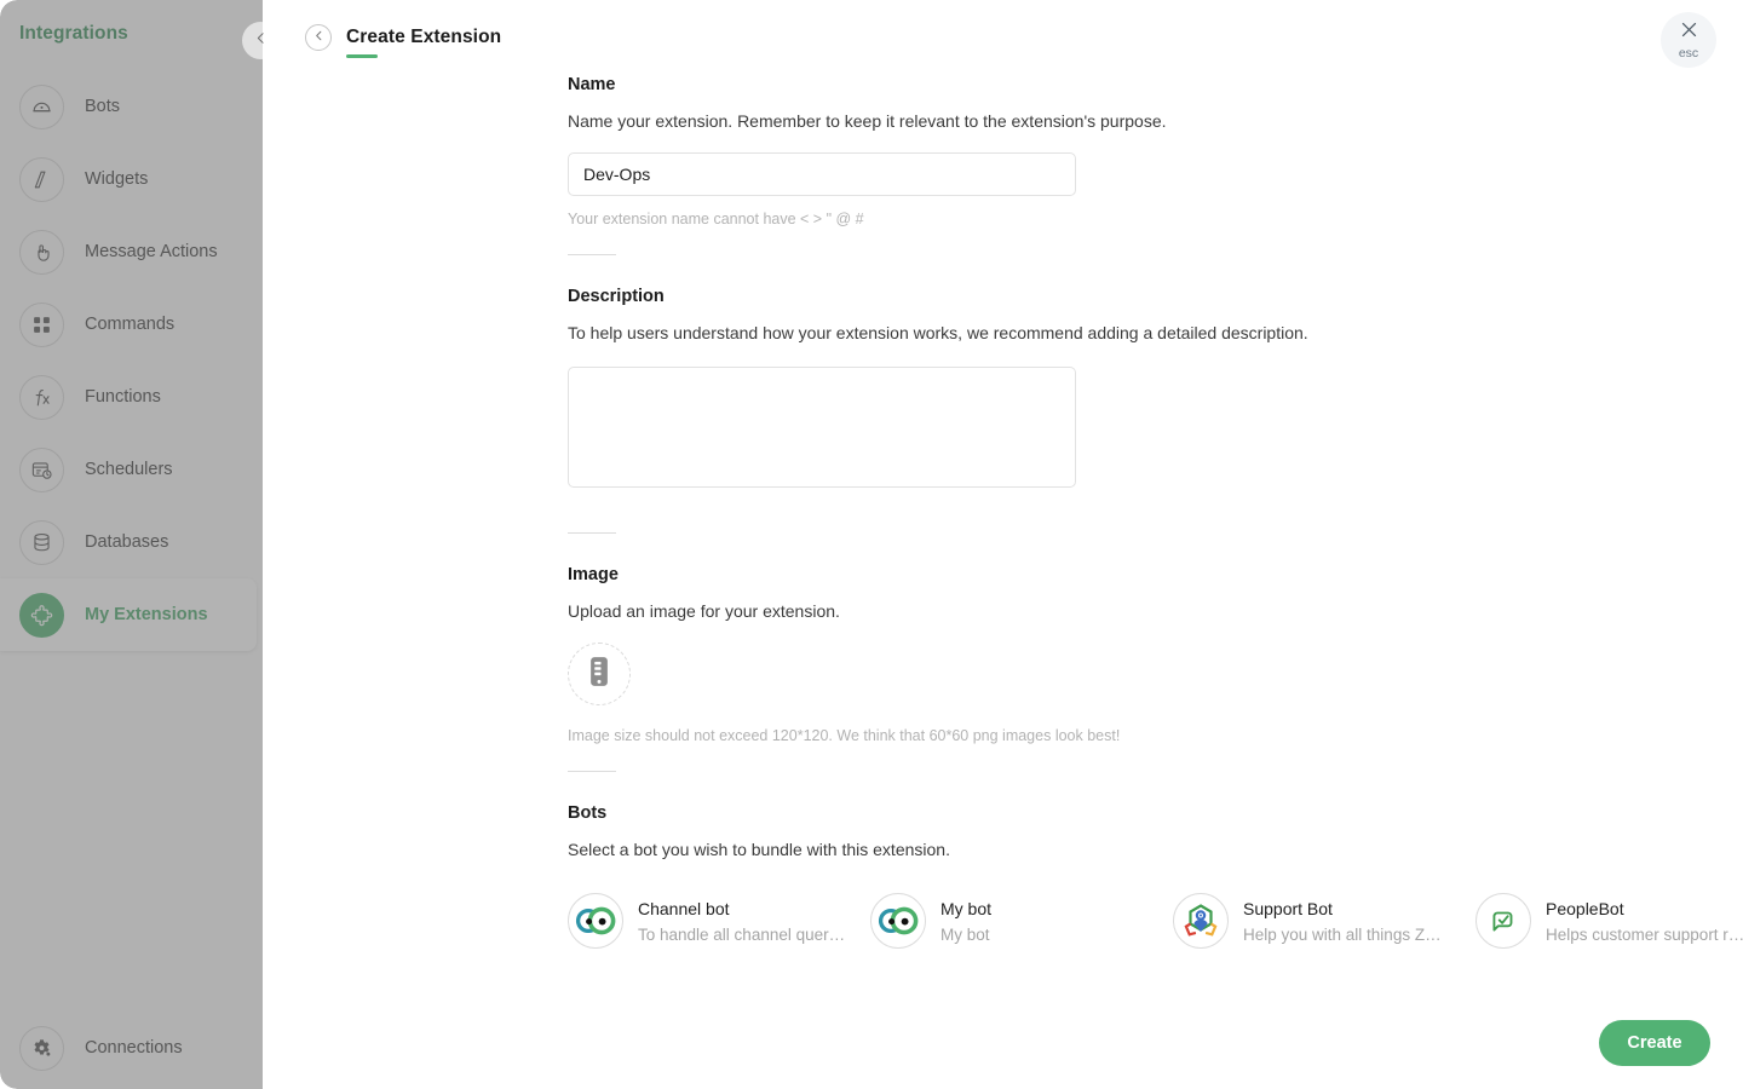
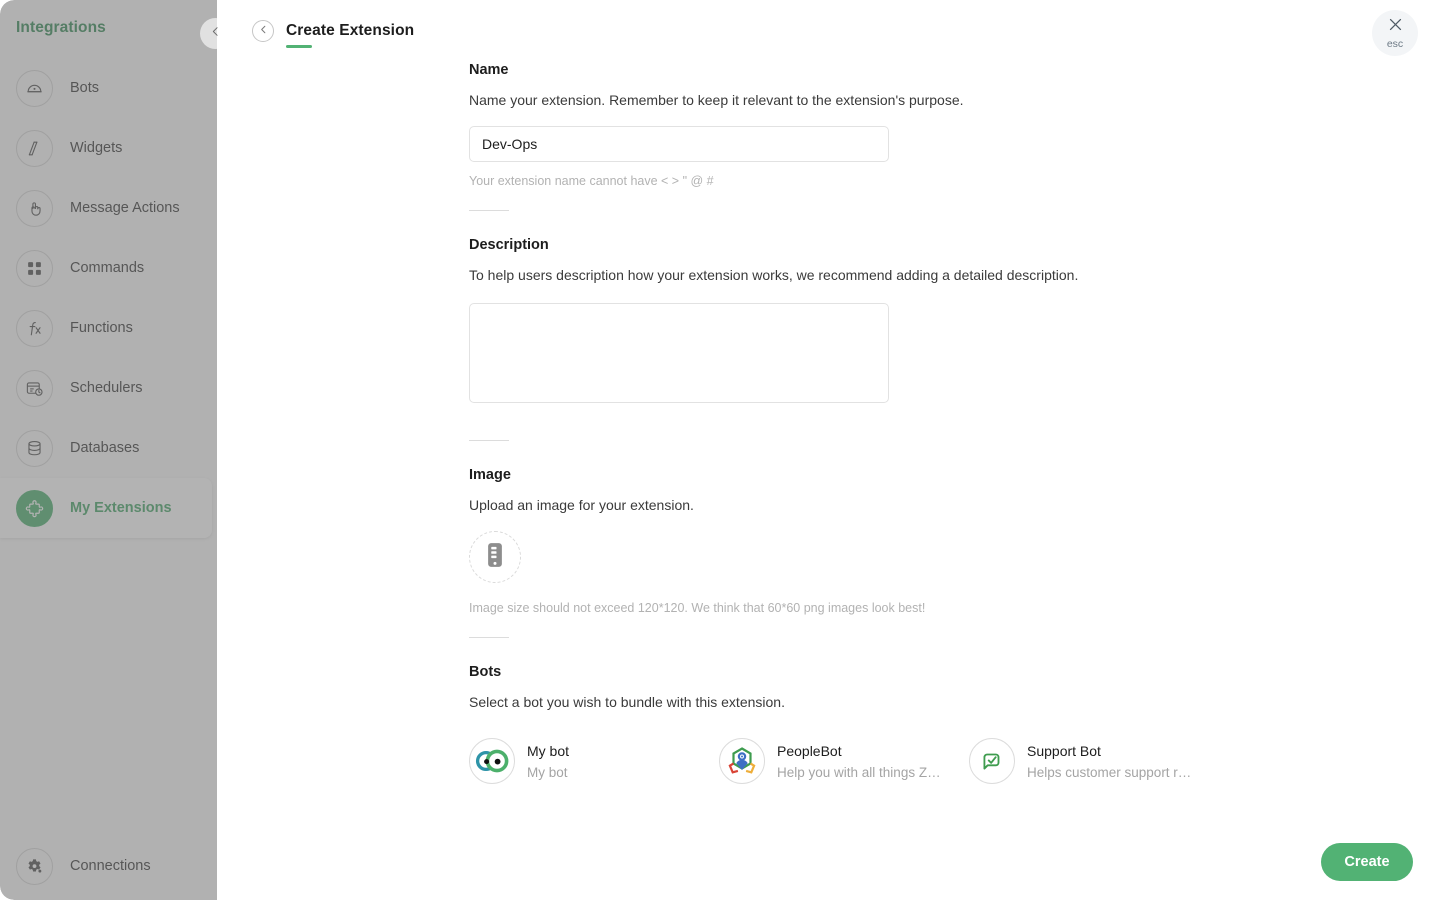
  Integrations
  Bots
  Widgets
  Message Actions
  Commands
  Functions
  Schedulers
  Databases
  My Extensions
  Connections
  Create Extension
  esc
  Name
  Name your extension. Remember to keep it relevant to the extension's purpose.
  Dev-Ops
  Your extension name cannot have < > " @ #
  Description
- To help users understand how your extension works, we recommend adding a detailed description.
+ To help users description how your extension works, we recommend adding a detailed description.
  Image
  Upload an image for your extension.
  Image size should not exceed 120*120. We think that 60*60 png images look best!
  Bots
  Select a bot you wish to bundle with this extension.
- Channel bot
- To handle all channel quer…
  My bot
  My bot
- Support Bot
+ PeopleBot
  Help you with all things Z…
- PeopleBot
+ Support Bot
  Helps customer support r…
  Create
